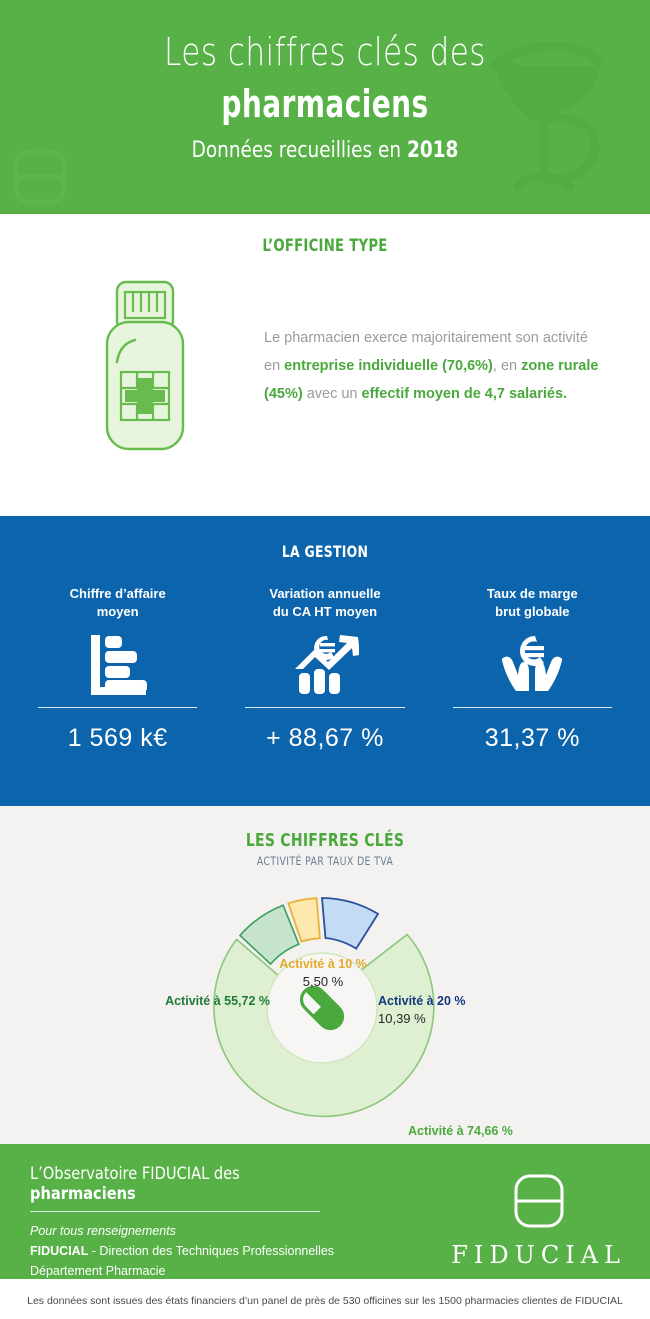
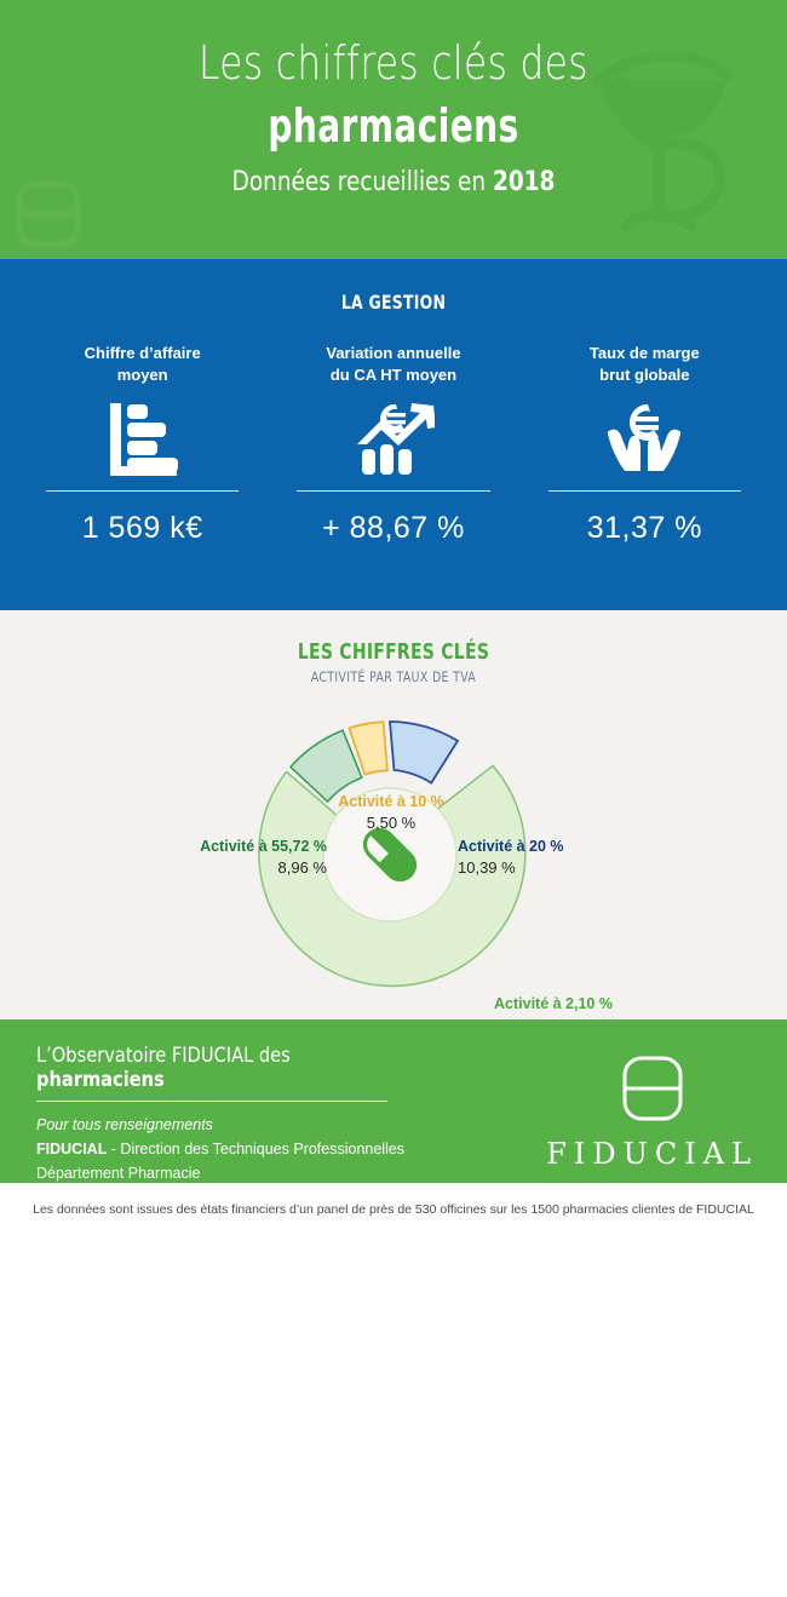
  Les chiffres clés des
  pharmaciens
  Données recueillies en 2018
- L’OFFICINE TYPE
- Le pharmacien exerce majoritairement son activité en entreprise individuelle (70,6%), en zone rurale (45%) avec un effectif moyen de 4,7 salariés.
  LA GESTION
  Chiffre d’affaire
  moyen
  1 569 k€
  Variation annuelle
  du CA HT moyen
  + 88,67 %
  Taux de marge
  brut globale
  31,37 %
  LES CHIFFRES CLÉS
  ACTIVITÉ PAR TAUX DE TVA
  Activité à 10 %
  5,50 %
  Activité à 55,72 %
+ 8,96 %
  Activité à 20 %
  10,39 %
- Activité à 74,66 %
+ Activité à 2,10 %
  L’Observatoire FIDUCIAL des pharmaciens
  Pour tous renseignements
  FIDUCIAL - Direction des Techniques Professionnelles
  Département Pharmacie
  contact.pharmacie@fiducial.fr
  FIDUCIAL
  Les données sont issues des états financiers d’un panel de près de 530 officines sur les 1500 pharmacies clientes de FIDUCIAL
